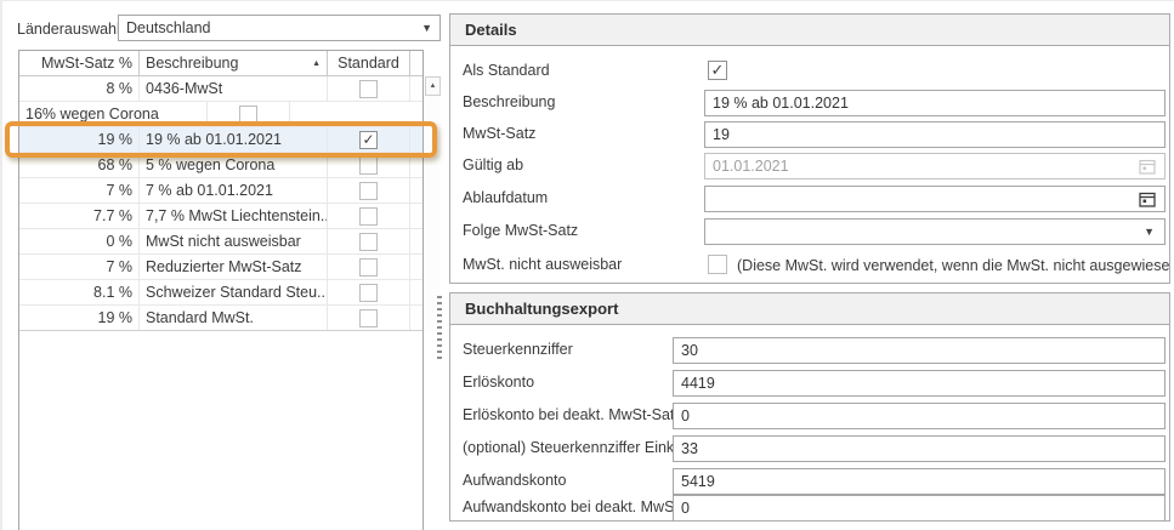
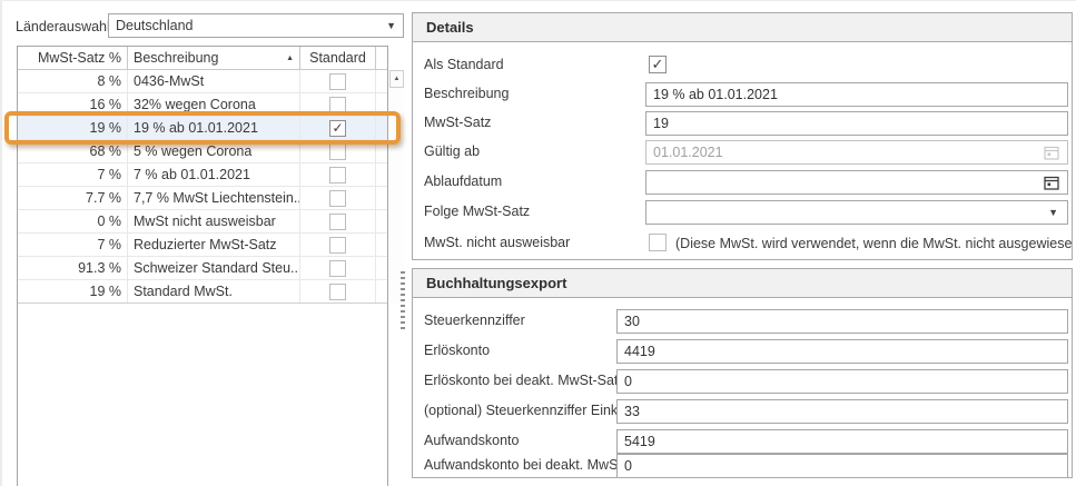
  Länderauswah
  Deutschland
  ▼
  MwSt-Satz %
  Beschreibung
  Standard
  8 %
  0436-MwSt
+ 16 %
- 16% wegen Corona
+ 32% wegen Corona
  19 %
  19 % ab 01.01.2021
  ✓
  68 %
  5 % wegen Corona
  7 %
  7 % ab 01.01.2021
  7.7 %
  7,7 % MwSt Liechtenstein..
  0 %
  MwSt nicht ausweisbar
  7 %
  Reduzierter MwSt-Satz
- 8.1 %
+ 91.3 %
  Schweizer Standard Steu...
  19 %
  Standard MwSt.
  Details
  Als Standard
  ✓
  Beschreibung
  19 % ab 01.01.2021
  MwSt-Satz
  19
  Gültig ab
  01.01.2021
  Ablaufdatum
  Folge MwSt-Satz
  ▼
  MwSt. nicht ausweisbar
  (Diese MwSt. wird verwendet, wenn die MwSt. nicht ausgewiese
  Buchhaltungsexport
  Steuerkennziffer
  30
  Erlöskonto
  4419
  Erlöskonto bei deakt. MwSt-Sa
  0
  (optional) Steuerkennziffer Eink
  33
  Aufwandskonto
  5419
  Aufwandskonto bei deakt. MwS
  0
